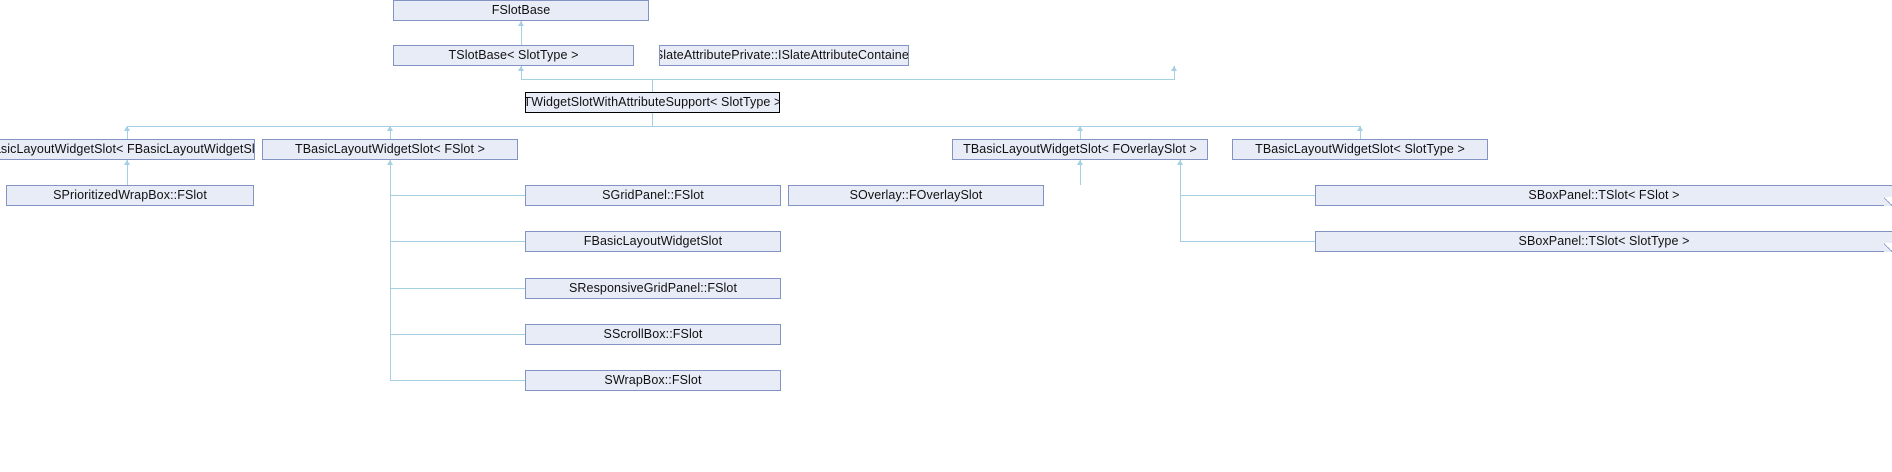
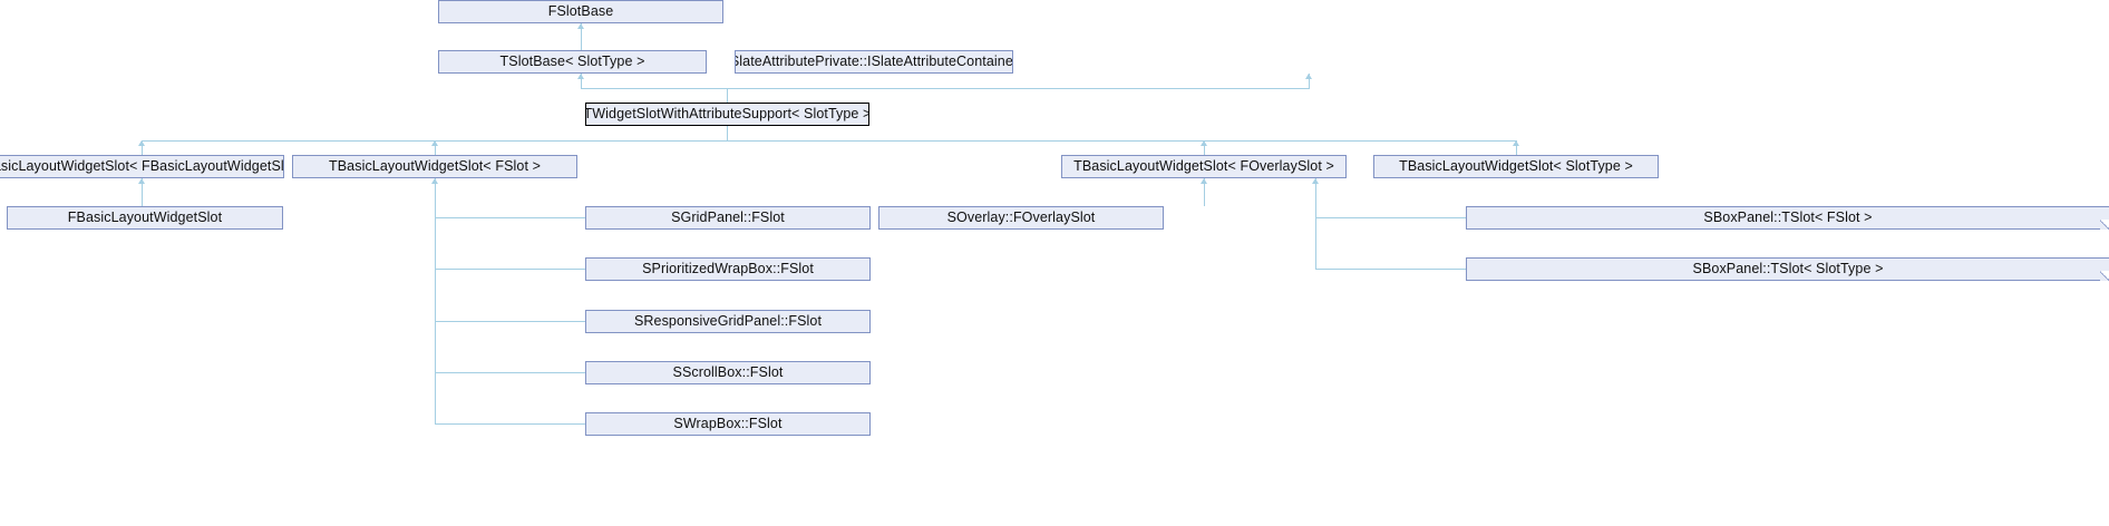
  FSlotBase
  TSlotBase< SlotType >
  SlateAttributePrivate::ISlateAttributeContaine
  TWidgetSlotWithAttributeSupport< SlotType >
  sicLayoutWidgetSlot< FBasicLayoutWidgetSl
  TBasicLayoutWidgetSlot< FSlot >
  TBasicLayoutWidgetSlot< FOverlaySlot >
  TBasicLayoutWidgetSlot< SlotType >
- SPrioritizedWrapBox::FSlot
+ FBasicLayoutWidgetSlot
  SGridPanel::FSlot
  SOverlay::FOverlaySlot
  SBoxPanel::TSlot< FSlot >
- FBasicLayoutWidgetSlot
+ SPrioritizedWrapBox::FSlot
  SBoxPanel::TSlot< SlotType >
  SResponsiveGridPanel::FSlot
  SScrollBox::FSlot
  SWrapBox::FSlot
